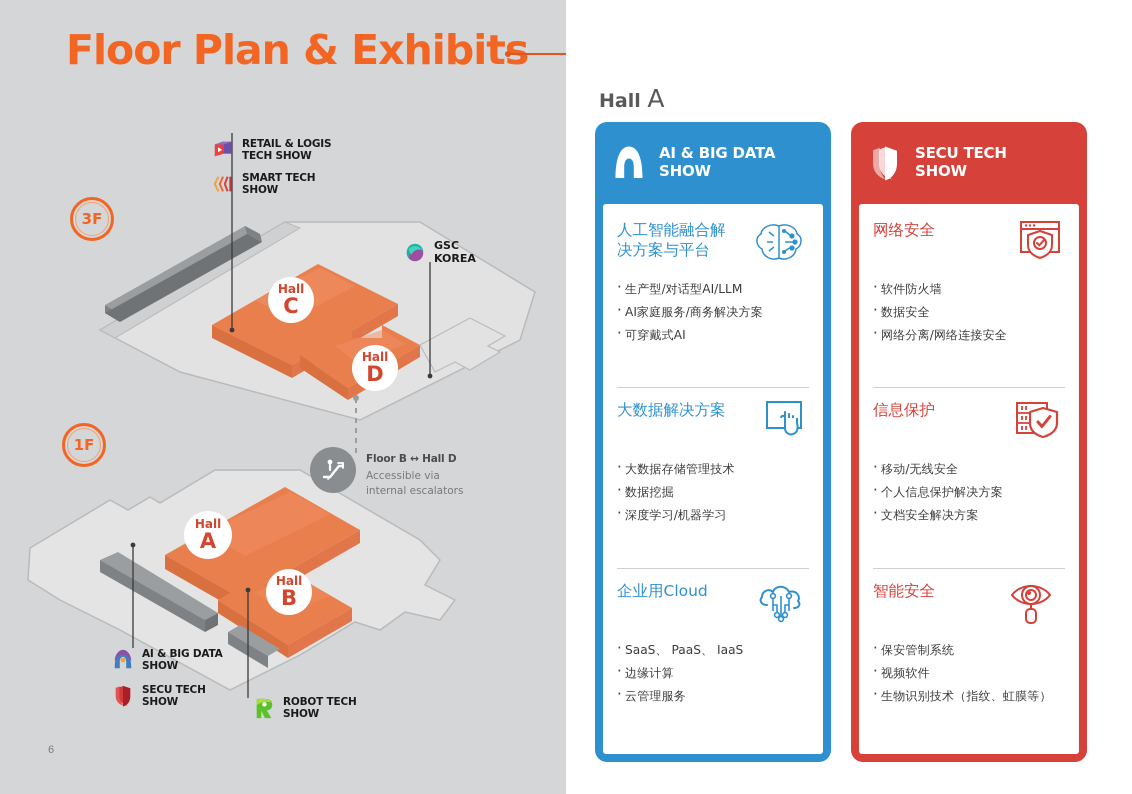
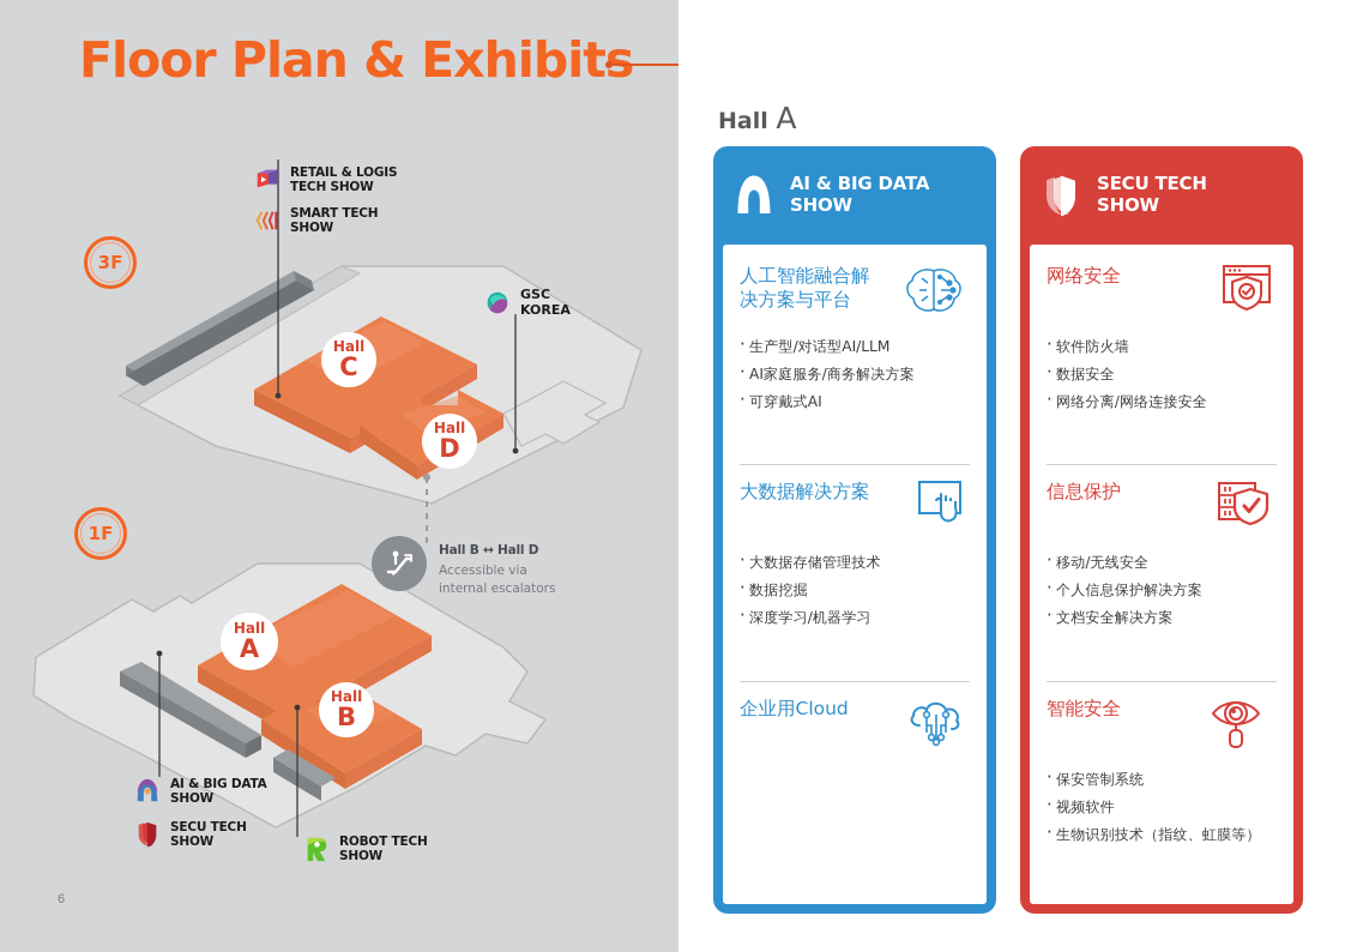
  Floor Plan & Exhibits
  3F
  1F
  Hall
  C
  Hall
  D
  Hall
  A
  Hall
  B
  RETAIL & LOGIS
  TECH SHOW
  SMART TECH
  SHOW
  GSC
  KOREA
- Floor B ↔ Hall D
+ Hall B ↔ Hall D
  Accessible via
  internal escalators
  AI & BIG DATA
  SHOW
  SECU TECH
  SHOW
  ROBOT TECH
  SHOW
  6
  Hall A
  AI & BIG DATA
  SHOW
  人工智能融合解
  决方案与平台
  生产型/对话型AI/LLM
  AI家庭服务/商务解决方案
  可穿戴式AI
  大数据解决方案
  大数据存储管理技术
  数据挖掘
  深度学习/机器学习
  企业用Cloud
- SaaS、 PaaS、 IaaS
- 边缘计算
- 云管理服务
  SECU TECH
  SHOW
  网络安全
  软件防火墙
  数据安全
  网络分离/网络连接安全
  信息保护
  移动/无线安全
  个人信息保护解决方案
  文档安全解决方案
  智能安全
  保安管制系统
  视频软件
  生物识别技术（指纹、虹膜等）
